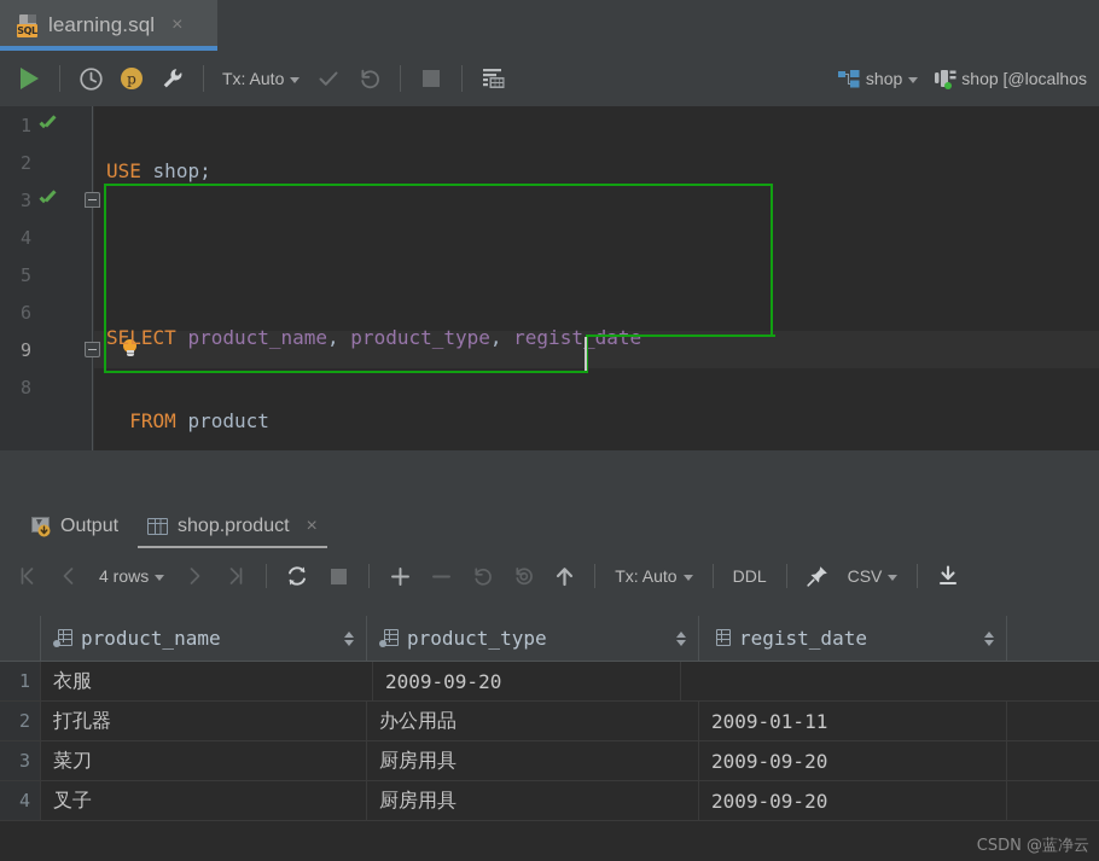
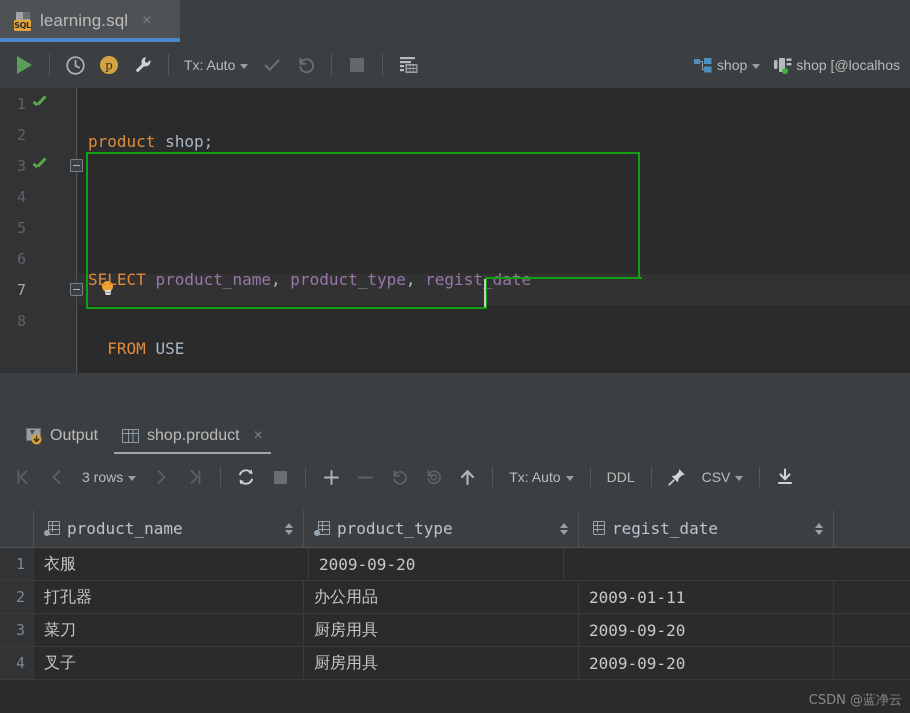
  SQL
  learning.sql
  ×
  p
  Tx: Auto
  shop
  shop [@localhos
  1
  2
  3
  4
  5
  6
- 9
+ 7
  8
- USE shop;
+ product shop;
  SELECT product_name, product_type, regist_date
- FROM product
+ FROM USE
  Output
  shop.product
  ×
- 4 rows
+ 3 rows
  Tx: Auto
  DDL
  CSV
  product_name
  product_type
  regist_date
  1
  衣服
  2009-09-20
  2
  打孔器
  办公用品
  2009-01-11
  3
  菜刀
  厨房用具
  2009-09-20
  4
  叉子
  厨房用具
  2009-09-20
  CSDN @蓝净云
